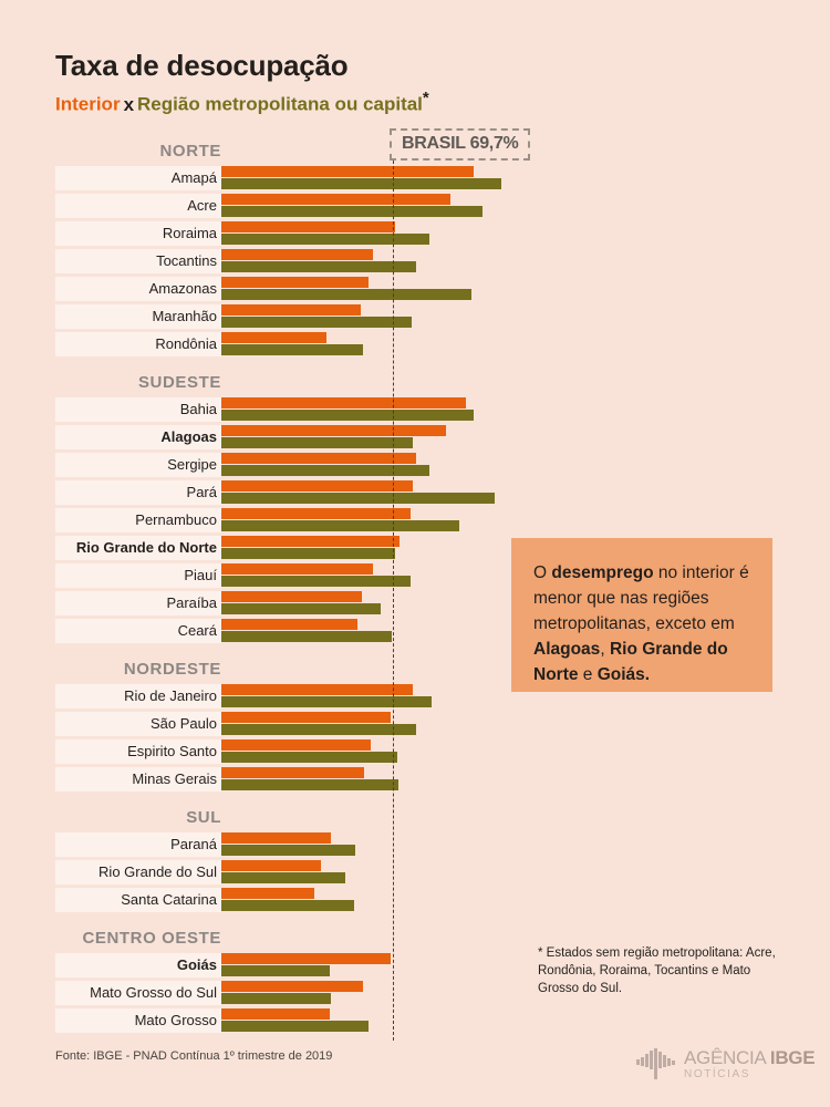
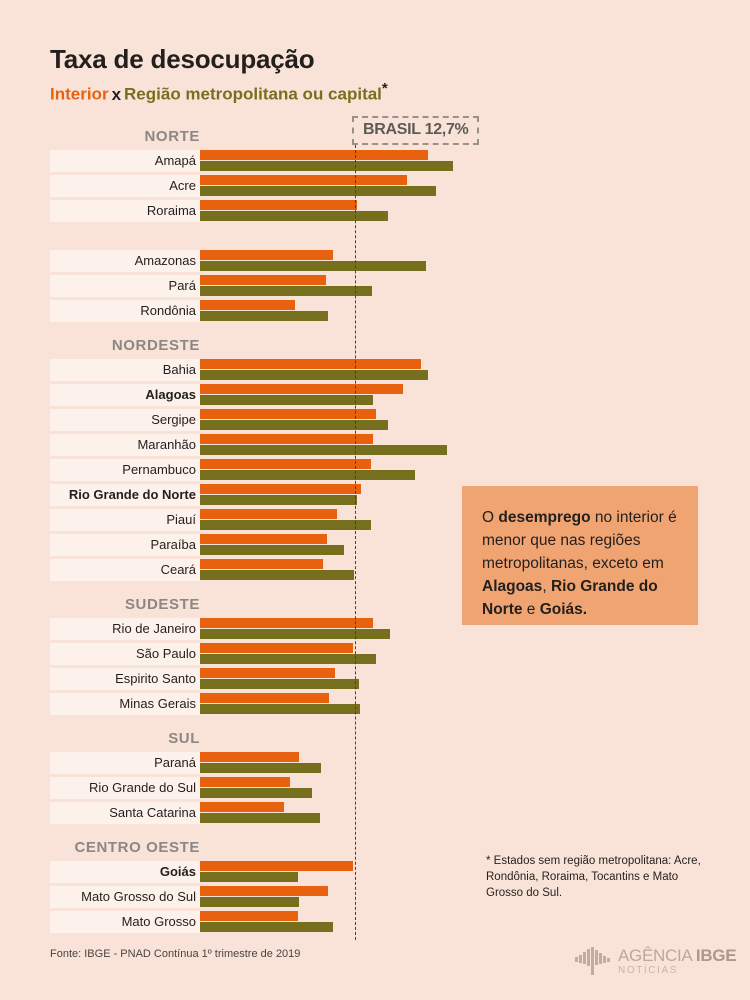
  Taxa de desocupação
  Interior x Região metropolitana ou capital*
- BRASIL 69,7%
+ BRASIL 12,7%
  NORTE
  Amapá
  Acre
  Roraima
- Tocantins
  Amazonas
- Maranhão
+ Pará
  Rondônia
- SUDESTE
+ NORDESTE
  Bahia
  Alagoas
  Sergipe
- Pará
+ Maranhão
  Pernambuco
  Rio Grande do Norte
  Piauí
  Paraíba
  Ceará
- NORDESTE
+ SUDESTE
  Rio de Janeiro
  São Paulo
  Espirito Santo
  Minas Gerais
  SUL
  Paraná
  Rio Grande do Sul
  Santa Catarina
  CENTRO OESTE
  Goiás
  Mato Grosso do Sul
  Mato Grosso
  O desemprego no interior é menor que nas regiões metropolitanas, exceto em Alagoas, Rio Grande do Norte e Goiás.
  * Estados sem região metropolitana: Acre, Rondônia, Roraima, Tocantins e Mato Grosso do Sul.
  Fonte: IBGE - PNAD Contínua 1º trimestre de 2019
  AGÊNCIA IBGE
  NOTÍCIAS
